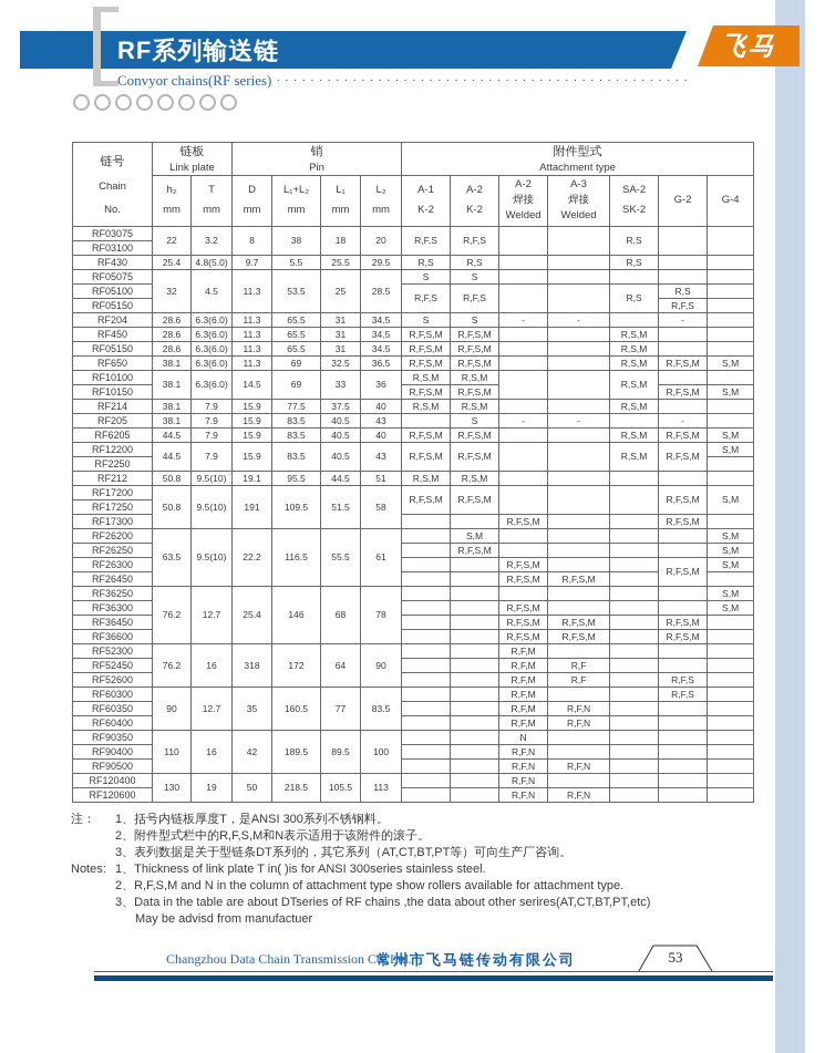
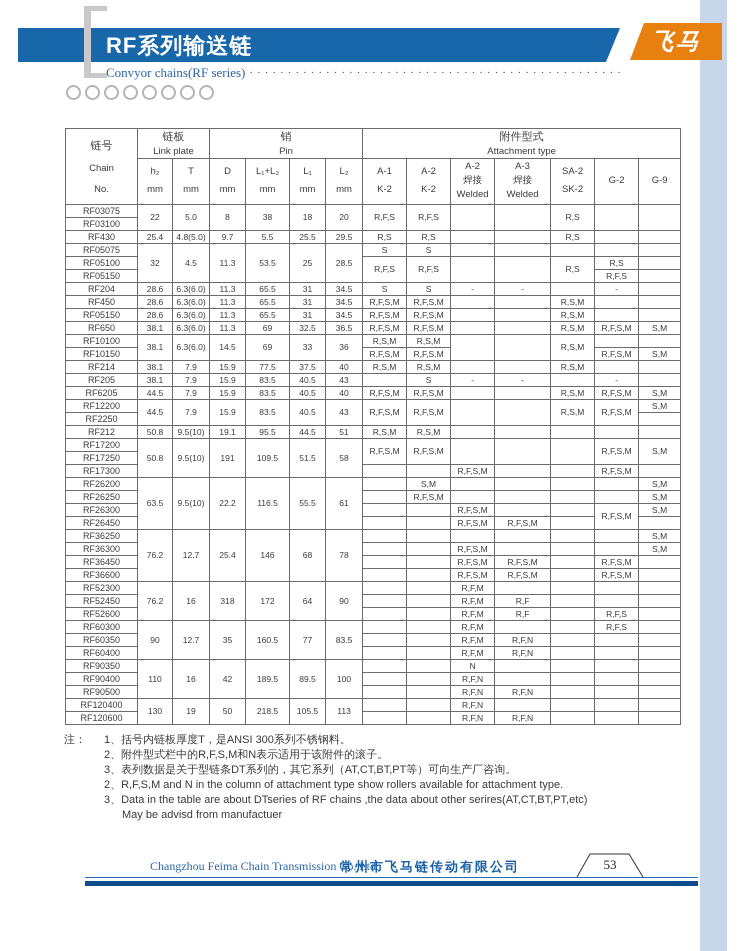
  RF系列输送链
  Convyor chains(RF series) ·················································
  链号ChainNo.	链板Link plate	销Pin	附件型式Attachment type
- h₂mm	Tmm	Dmm	L₁+L₂mm	L₁mm	L₂mm	A-1K-2	A-2K-2	A-2焊接Welded	A-3焊接Welded	SA-2SK-2	G-2	G-4
+ h₂mm	Tmm	Dmm	L₁+L₂mm	L₁mm	L₂mm	A-1K-2	A-2K-2	A-2焊接Welded	A-3焊接Welded	SA-2SK-2	G-2	G-9
- RF03075	22	3.2	8	38	18	20	R,F,S	R,F,S			R,S
+ RF03075	22	5.0	8	38	18	20	R,F,S	R,F,S			R,S
  RF03100
  RF430	25.4	4.8(5.0)	9.7	5.5	25.5	29.5	R,S	R,S			R,S
  RF05075	32	4.5	11.3	53.5	25	28.5	S	S
  RF05100	R,F,S	R,F,S			R,S	R,S
  RF05150	R,F,S
  RF204	28.6	6.3(6.0)	11.3	65.5	31	34.5	S	S	-	-		-
  RF450	28.6	6.3(6.0)	11.3	65.5	31	34.5	R,F,S,M	R,F,S,M			R,S,M
  RF05150	28.6	6.3(6.0)	11.3	65.5	31	34.5	R,F,S,M	R,F,S,M			R,S,M
  RF650	38.1	6.3(6.0)	11.3	69	32.5	36.5	R,F,S,M	R,F,S,M			R,S,M	R,F,S,M	S,M
  RF10100	38.1	6.3(6.0)	14.5	69	33	36	R,S,M	R,S,M			R,S,M
  RF10150	R,F,S,M	R,F,S,M	R,F,S,M	S,M
  RF214	38.1	7.9	15.9	77.5	37.5	40	R,S,M	R,S,M			R,S,M
  RF205	38.1	7.9	15.9	83.5	40.5	43		S	-	-		-
  RF6205	44.5	7.9	15.9	83.5	40.5	40	R,F,S,M	R,F,S,M			R,S,M	R,F,S,M	S,M
  RF12200	44.5	7.9	15.9	83.5	40.5	43	R,F,S,M	R,F,S,M			R,S,M	R,F,S,M	S,M
  RF2250
  RF212	50.8	9.5(10)	19.1	95.5	44.5	51	R,S,M	R,S,M
  RF17200	50.8	9.5(10)	191	109.5	51.5	58	R,F,S,M	R,F,S,M				R,F,S,M	S,M
  RF17250
  RF17300			R,F,S,M			R,F,S,M
  RF26200	63.5	9.5(10)	22.2	116.5	55.5	61		S,M					S,M
  RF26250		R,F,S,M					S,M
  RF26300			R,F,S,M			R,F,S,M	S,M
  RF26450			R,F,S,M	R,F,S,M
  RF36250	76.2	12.7	25.4	146	68	78							S,M
  RF36300			R,F,S,M				S,M
  RF36450			R,F,S,M	R,F,S,M		R,F,S,M
  RF36600			R,F,S,M	R,F,S,M		R,F,S,M
  RF52300	76.2	16	318	172	64	90			R,F,M
  RF52450			R,F,M	R,F
  RF52600			R,F,M	R,F		R,F,S
  RF60300	90	12.7	35	160.5	77	83.5			R,F,M			R,F,S
  RF60350			R,F,M	R,F,N
  RF60400			R,F,M	R,F,N
  RF90350	110	16	42	189.5	89.5	100			N
  RF90400			R,F,N
  RF90500			R,F,N	R,F,N
  RF120400	130	19	50	218.5	105.5	113			R,F,N
  RF120600			R,F,N	R,F,N
  注： 1、括号内链板厚度T，是ANSI 300系列不锈钢料。
  2、附件型式栏中的R,F,S,M和N表示适用于该附件的滚子。
  3、表列数据是关于型链条DT系列的，其它系列（AT,CT,BT,PT等）可向生产厂咨询。
- Notes: 1、Thickness of link plate T in( )is for ANSI 300series stainless steel.
  2、R,F,S,M and N in the column of attachment type show rollers available for attachment type.
  3、Data in the table are about DTseries of RF chains ,the data about other serires(AT,CT,BT,PT,etc)
  May be advisd from manufactuer
- Changzhou Data Chain Transmission Co.,Ltd.
+ Changzhou Feima Chain Transmission Co.,Ltd.
  常州市飞马链传动有限公司
  53
